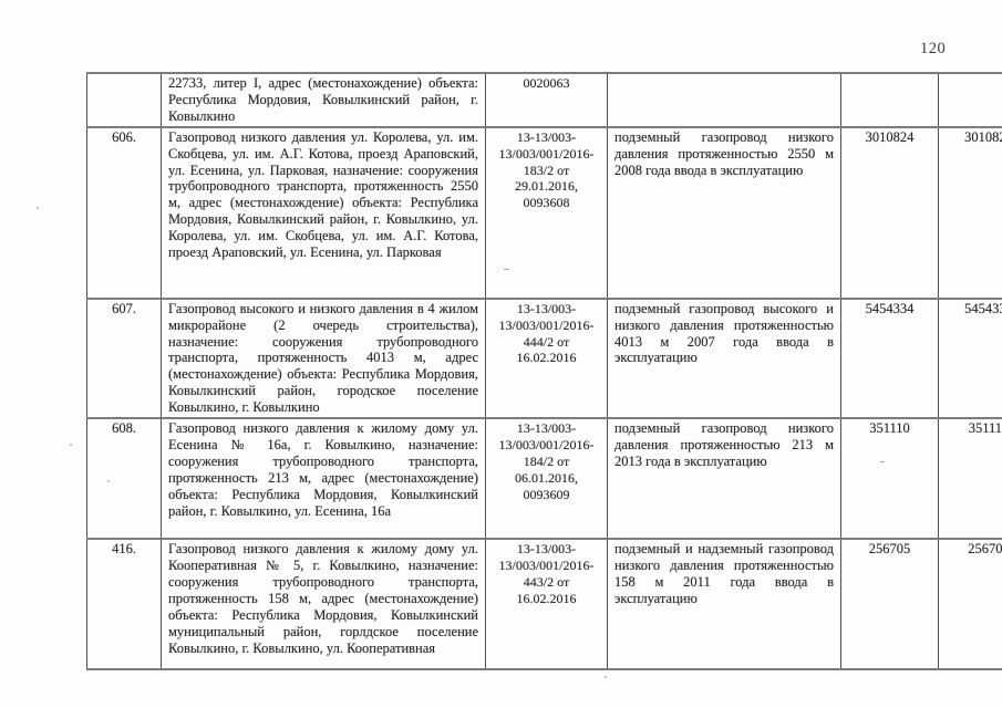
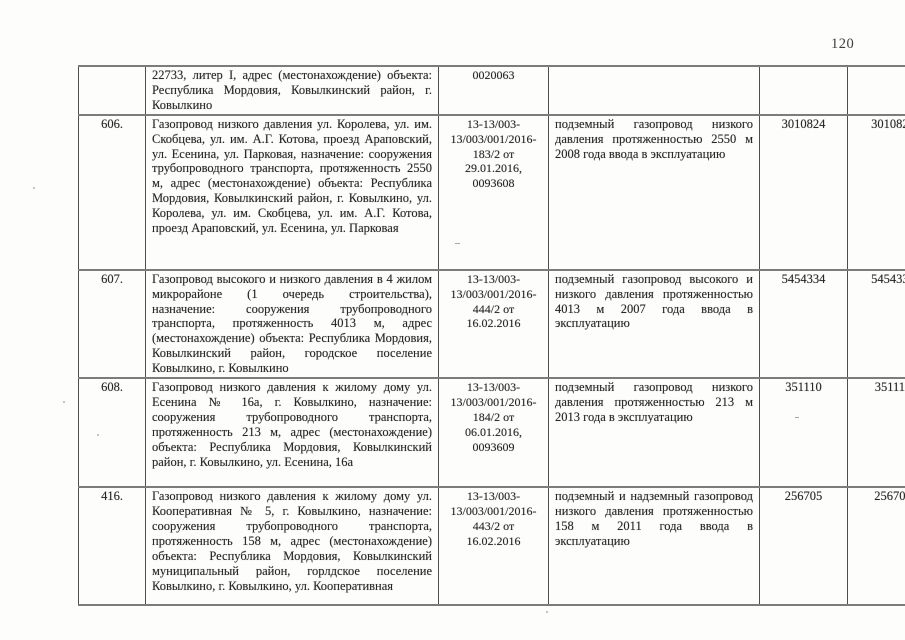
  120
  	22733, литер I, адрес (местонахождение) объекта: Республика Мордовия, Ковылкинский район, г. Ковылкино	0020063
  606.	Газопровод низкого давления ул. Королева, ул. им. Скобцева, ул. им. А.Г. Котова, проезд Араповский, ул. Есенина, ул. Парковая, назначение: сооружения трубопроводного транспорта, протяженность 2550 м, адрес (местонахождение) объекта: Республика Мордовия, Ковылкинский район, г. Ковылкино, ул. Королева, ул. им. Скобцева, ул. им. А.Г. Котова, проезд Араповский, ул. Есенина, ул. Парковая	13-13/003- 13/003/001/2016- 183/2 от 29.01.2016, 0093608	подземный газопровод низкого давления протяженностью 2550 м 2008 года ввода в эксплуатацию	3010824	30108
- 607.	Газопровод высокого и низкого давления в 4 жилом микрорайоне (2 очередь строительства), назначение: сооружения трубопроводного транспорта, протяженность 4013 м, адрес (местонахождение) объекта: Республика Мордовия, Ковылкинский район, городское поселение Ковылкино, г. Ковылкино	13-13/003- 13/003/001/2016- 444/2 от 16.02.2016	подземный газопровод высокого и низкого давления протяженностью 4013 м 2007 года ввода в эксплуатацию	5454334	54543
+ 607.	Газопровод высокого и низкого давления в 4 жилом микрорайоне (1 очередь строительства), назначение: сооружения трубопроводного транспорта, протяженность 4013 м, адрес (местонахождение) объекта: Республика Мордовия, Ковылкинский район, городское поселение Ковылкино, г. Ковылкино	13-13/003- 13/003/001/2016- 444/2 от 16.02.2016	подземный газопровод высокого и низкого давления протяженностью 4013 м 2007 года ввода в эксплуатацию	5454334	54543
  608.	Газопровод низкого давления к жилому дому ул. Есенина № 16а, г. Ковылкино, назначение: сооружения трубопроводного транспорта, протяженность 213 м, адрес (местонахождение) объекта: Республика Мордовия, Ковылкинский район, г. Ковылкино, ул. Есенина, 16а	13-13/003- 13/003/001/2016- 184/2 от 06.01.2016, 0093609	подземный газопровод низкого давления протяженностью 213 м 2013 года в эксплуатацию	351110	35111
  416.	Газопровод низкого давления к жилому дому ул. Кооперативная № 5, г. Ковылкино, назначение: сооружения трубопроводного транспорта, протяженность 158 м, адрес (местонахождение) объекта: Республика Мордовия, Ковылкинский муниципальный район, горлдское поселение Ковылкино, г. Ковылкино, ул. Кооперативная	13-13/003- 13/003/001/2016- 443/2 от 16.02.2016	подземный и надземный газопровод низкого давления протяженностью 158 м 2011 года ввода в эксплуатацию	256705	25670
